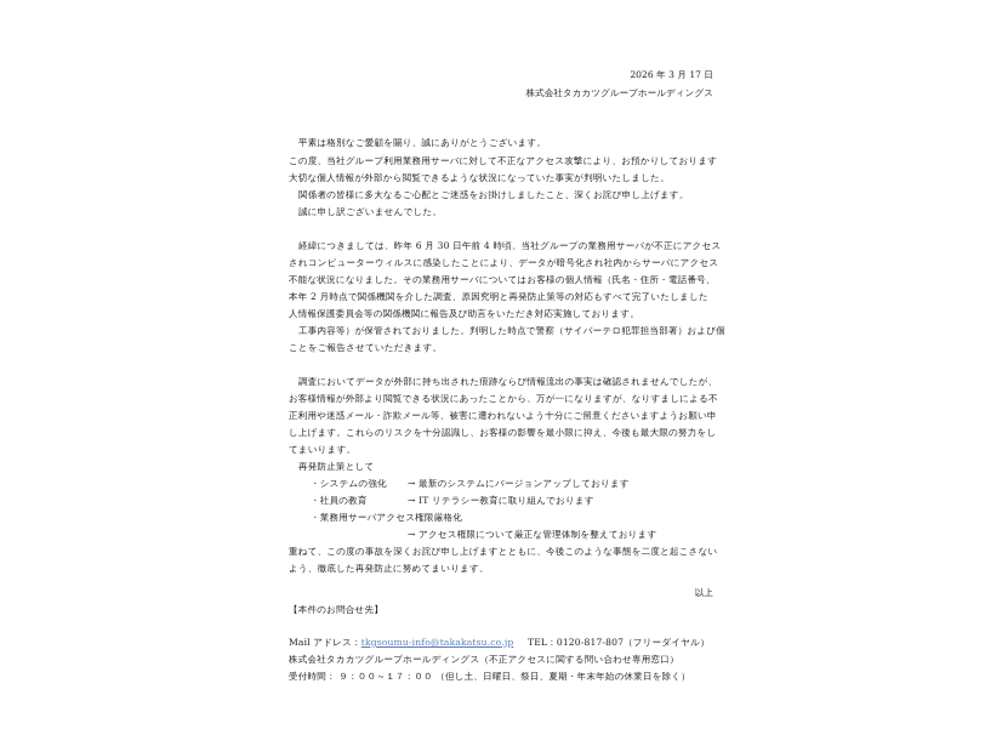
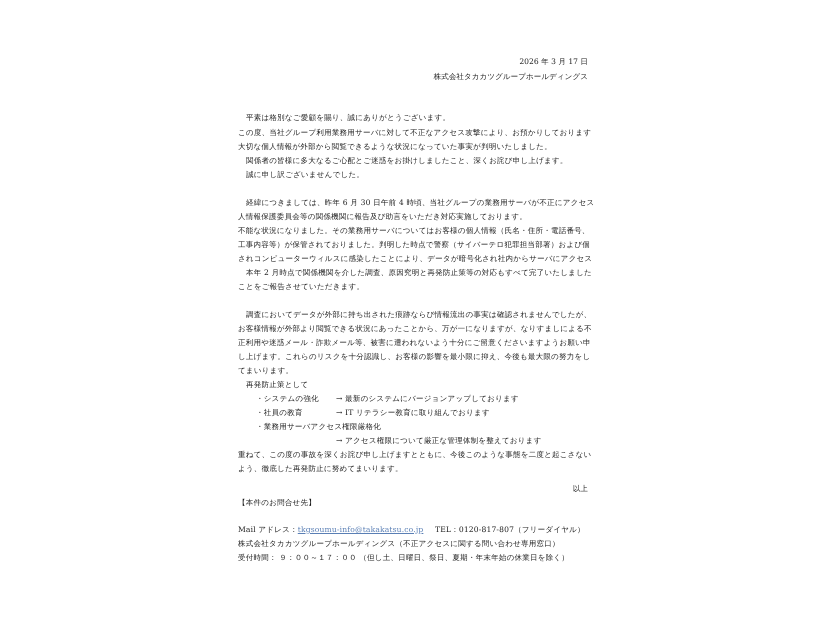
  2026 年 3 月 17 日
  株式会社タカカツグループホールディングス
  平素は格別なご愛顧を賜り、誠にありがとうございます。
  この度、当社グループ利用業務用サーバに対して不正なアクセス攻撃により、お預かりしております
  大切な個人情報が外部から閲覧できるような状況になっていた事実が判明いたしました。
  関係者の皆様に多大なるご心配とご迷惑をお掛けしましたこと、深くお詫び申し上げます。
  誠に申し訳ございませんでした。
  経緯につきましては、昨年 6 月 30 日午前 4 時頃、当社グループの業務用サーバが不正にアクセス
- されコンピューターウィルスに感染したことにより、データが暗号化され社内からサーバにアクセス
+ 人情報保護委員会等の関係機関に報告及び助言をいただき対応実施しております。
  不能な状況になりました。その業務用サーバについてはお客様の個人情報（氏名・住所・電話番号、
- 本年 2 月時点で関係機関を介した調査、原因究明と再発防止策等の対応もすべて完了いたしました
+ 工事内容等）が保管されておりました。判明した時点で警察（サイバーテロ犯罪担当部署）および個
- 人情報保護委員会等の関係機関に報告及び助言をいただき対応実施しております。
+ されコンピューターウィルスに感染したことにより、データが暗号化され社内からサーバにアクセス
- 工事内容等）が保管されておりました。判明した時点で警察（サイバーテロ犯罪担当部署）および個
+ 本年 2 月時点で関係機関を介した調査、原因究明と再発防止策等の対応もすべて完了いたしました
  ことをご報告させていただきます。
  調査においてデータが外部に持ち出された痕跡ならび情報流出の事実は確認されませんでしたが、
  お客様情報が外部より閲覧できる状況にあったことから、万が一になりますが、なりすましによる不
  正利用や迷惑メール・詐欺メール等、被害に遭われないよう十分にご留意くださいますようお願い申
  し上げます。これらのリスクを十分認識し、お客様の影響を最小限に抑え、今後も最大限の努力をし
  てまいります。
  再発防止策として
  ・システムの強化
  → 最新のシステムにバージョンアップしております
  ・社員の教育
  → IT リテラシー教育に取り組んでおります
  ・業務用サーバアクセス権限厳格化
  → アクセス権限について厳正な管理体制を整えております
  重ねて、この度の事故を深くお詫び申し上げますとともに、今後このような事態を二度と起こさない
  よう、徹底した再発防止に努めてまいります。
  以上
  【本件のお問合せ先】
  Mail アドレス：tkgsoumu-info@takakatsu.co.jp
  TEL：0120-817-807（フリーダイヤル）
  株式会社タカカツグループホールディングス（不正アクセスに関する問い合わせ専用窓口）
  受付時間： ９：００～１７：００ （但し土、日曜日、祭日、夏期・年末年始の休業日を除く）
